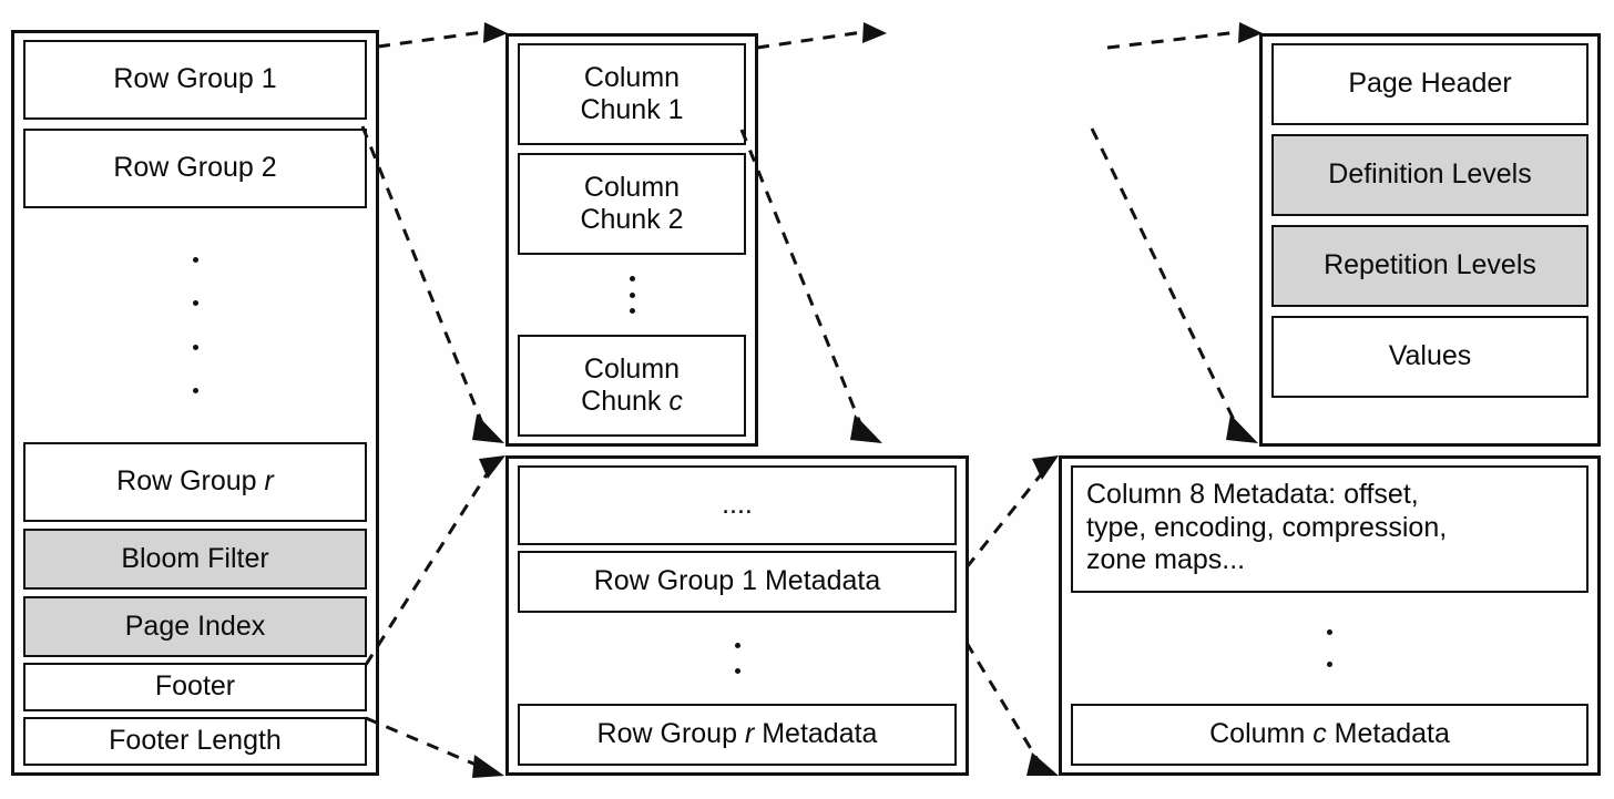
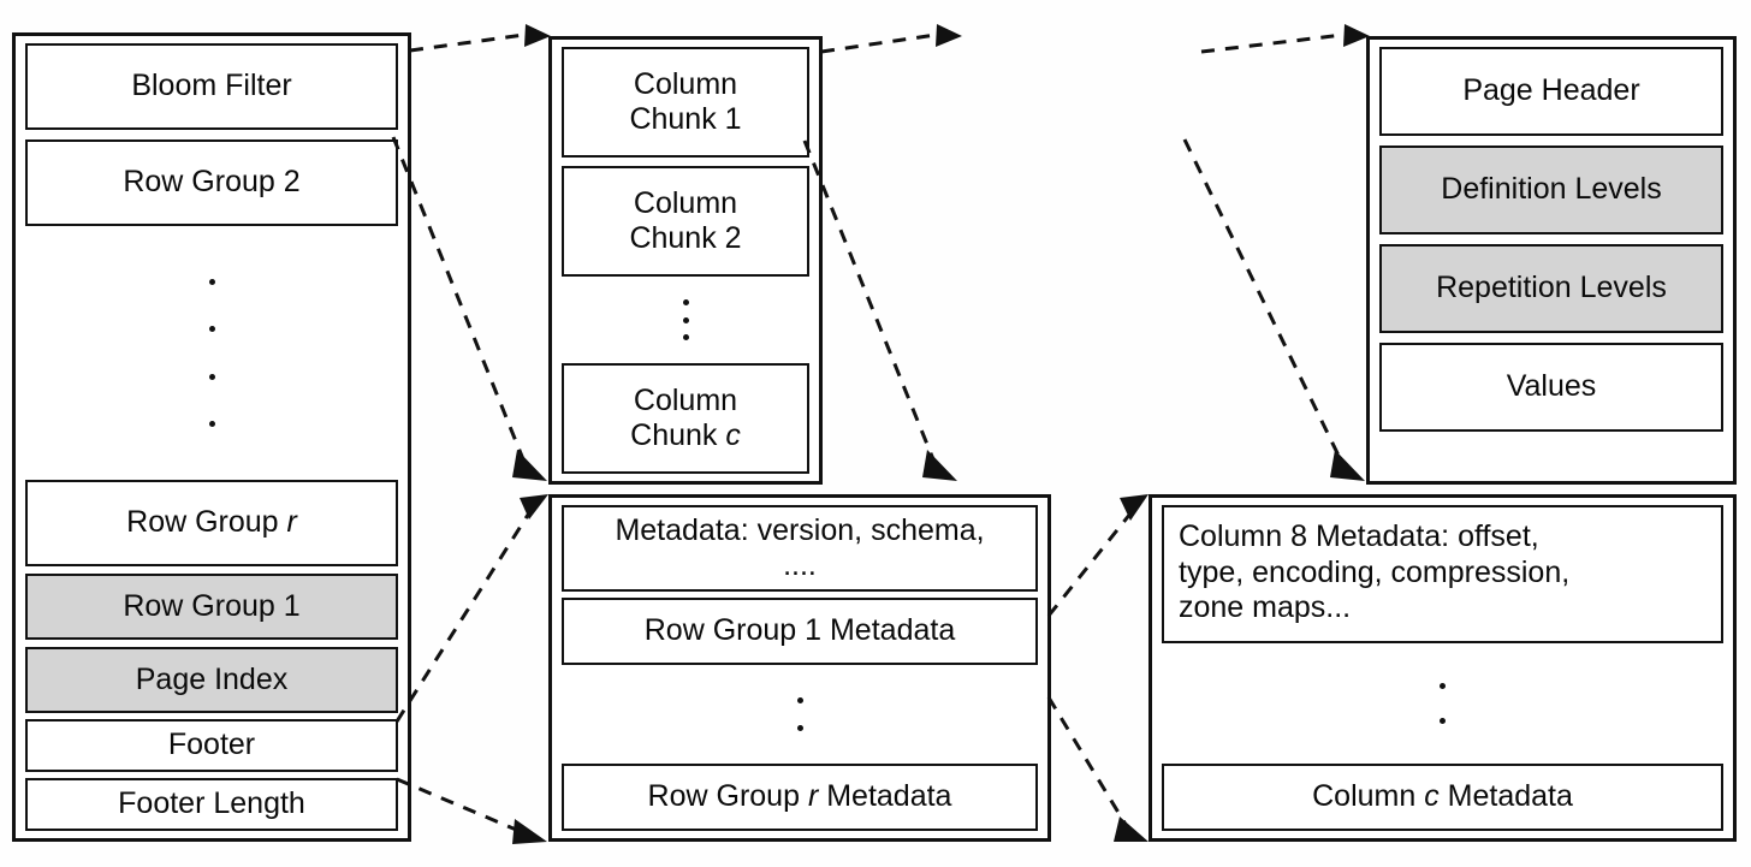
- Row Group 1
+ Bloom Filter
  Row Group 2
  Row Group
  r
- Bloom Filter
+ Row Group 1
  Page Index
  Footer
  Footer Length
  Column
  Chunk 1
  Column
  Chunk 2
  Column
  Chunk c
  Page Header
  Definition Levels
  Repetition Levels
  Values
+ Metadata: version, schema,
  ....
  Row Group 1 Metadata
  Row Group
  r
  Metadata
  Column 8 Metadata: offset,
  type, encoding, compression,
  zone maps...
  Column
  c
  Metadata
